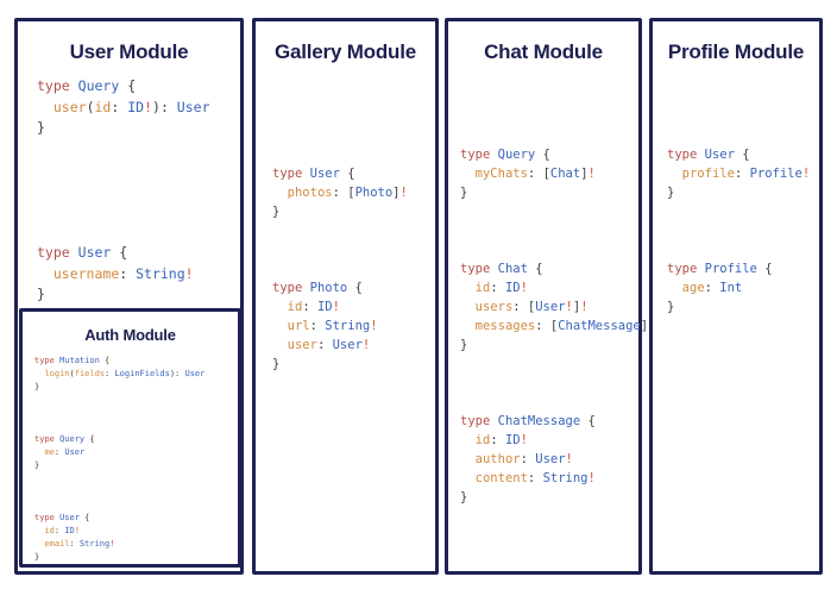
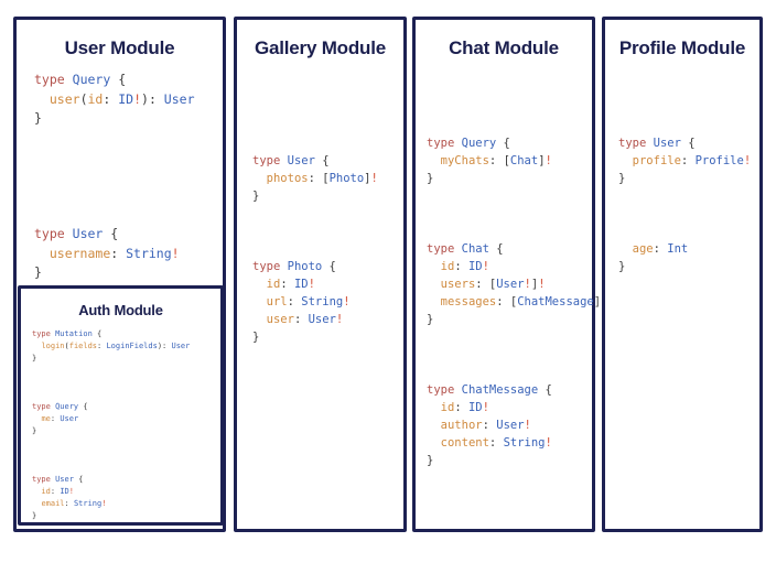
  User Module
  type Query {
  user(id: ID!): User
  }
  type User {
  username: String!
  }
  Auth Module
  type Mutation {
  login(fields: LoginFields): User
  }
  type Query {
  me: User
  }
  type User {
  id: ID!
  email: String!
  }
  Gallery Module
  type User {
  photos: [Photo]!
  }
  type Photo {
  id: ID!
  url: String!
  user: User!
  }
  Chat Module
  type Query {
  myChats: [Chat]!
  }
  type Chat {
  id: ID!
  users: [User!]!
  messages: [ChatMessage]
  }
  type ChatMessage {
  id: ID!
  author: User!
  content: String!
  }
  Profile Module
  type User {
  profile: Profile!
  }
- type Profile {
  age: Int
  }
